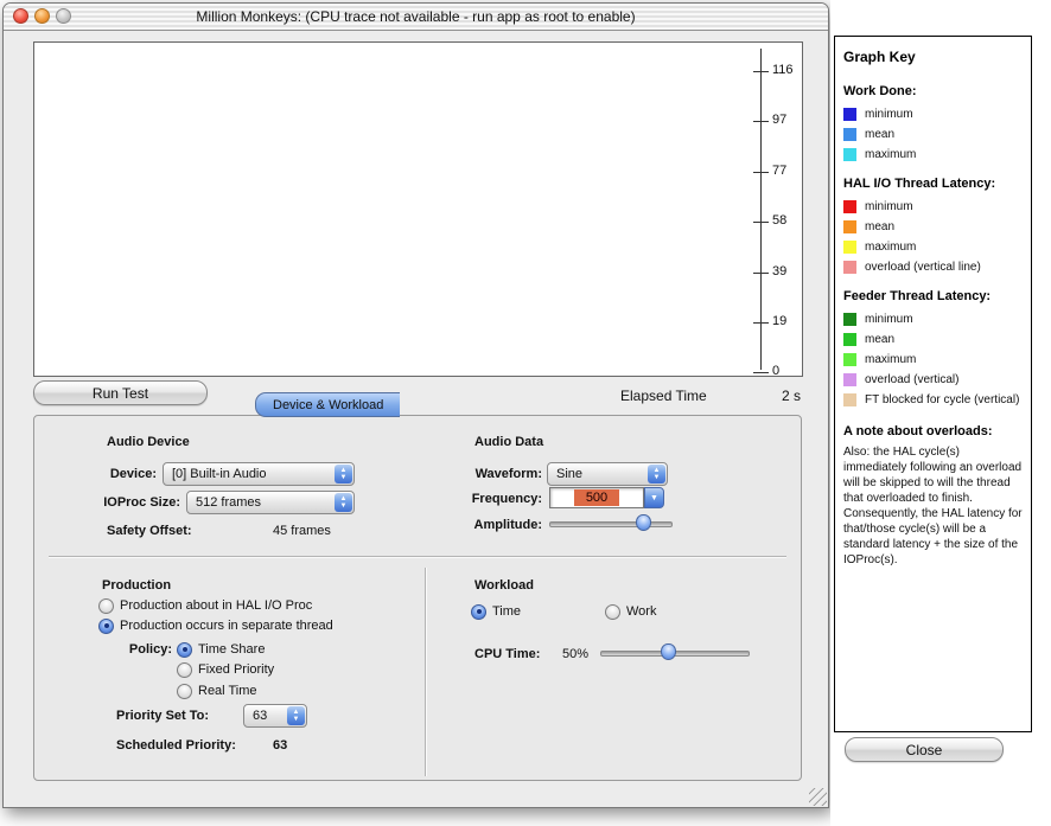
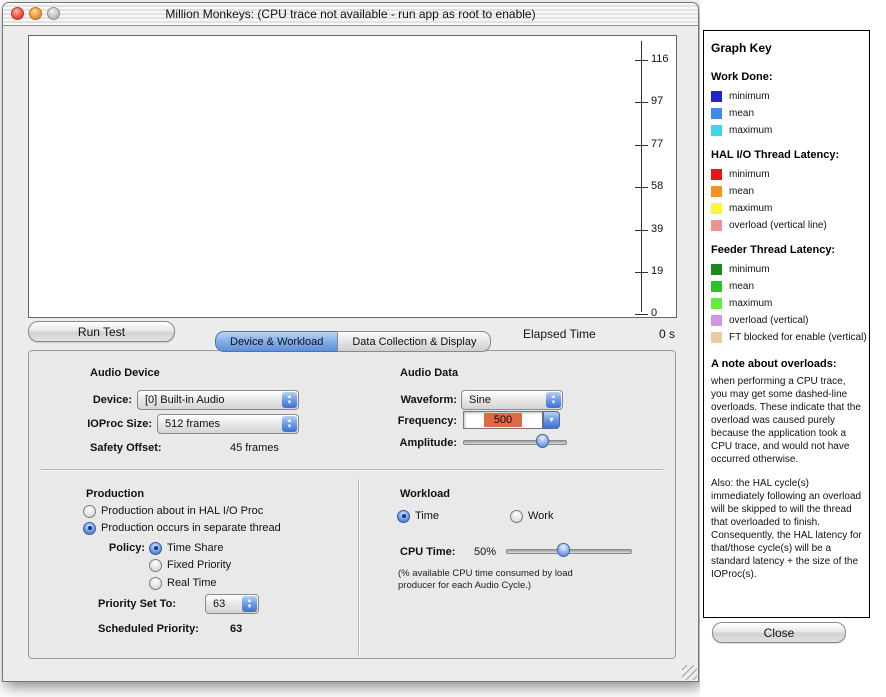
  Million Monkeys: (CPU trace not available - run app as root to enable)
  116
  97
  77
  58
  39
  19
  0
  Run Test
  Device & Workload
+ Data Collection & Display
  Elapsed Time
- 2 s
+ 0 s
  Audio Device
  Device:
  [0] Built-in Audio
  IOProc Size:
  512 frames
  Safety Offset:
  45 frames
  Audio Data
  Waveform:
  Sine
  Frequency:
  500
  Amplitude:
  Production
  Production about in HAL I/O Proc
  Production occurs in separate thread
  Policy:
  Time Share
  Fixed Priority
  Real Time
  Priority Set To:
  63
  Scheduled Priority:
  63
  Workload
  Time
  Work
  CPU Time:
  50%
+ (% available CPU time consumed by load producer for each Audio Cycle.)
  Graph Key
  Work Done:
  minimum
  mean
  maximum
  HAL I/O Thread Latency:
  minimum
  mean
  maximum
  overload (vertical line)
  Feeder Thread Latency:
  minimum
  mean
  maximum
  overload (vertical)
- FT blocked for cycle (vertical)
+ FT blocked for enable (vertical)
  A note about overloads:
+ when performing a CPU trace, you may get some dashed-line overloads. These indicate that the overload was caused purely because the application took a CPU trace, and would not have occurred otherwise.
  Also: the HAL cycle(s) immediately following an overload will be skipped to will the thread that overloaded to finish. Consequently, the HAL latency for that/those cycle(s) will be a standard latency + the size of the IOProc(s).
  Close
